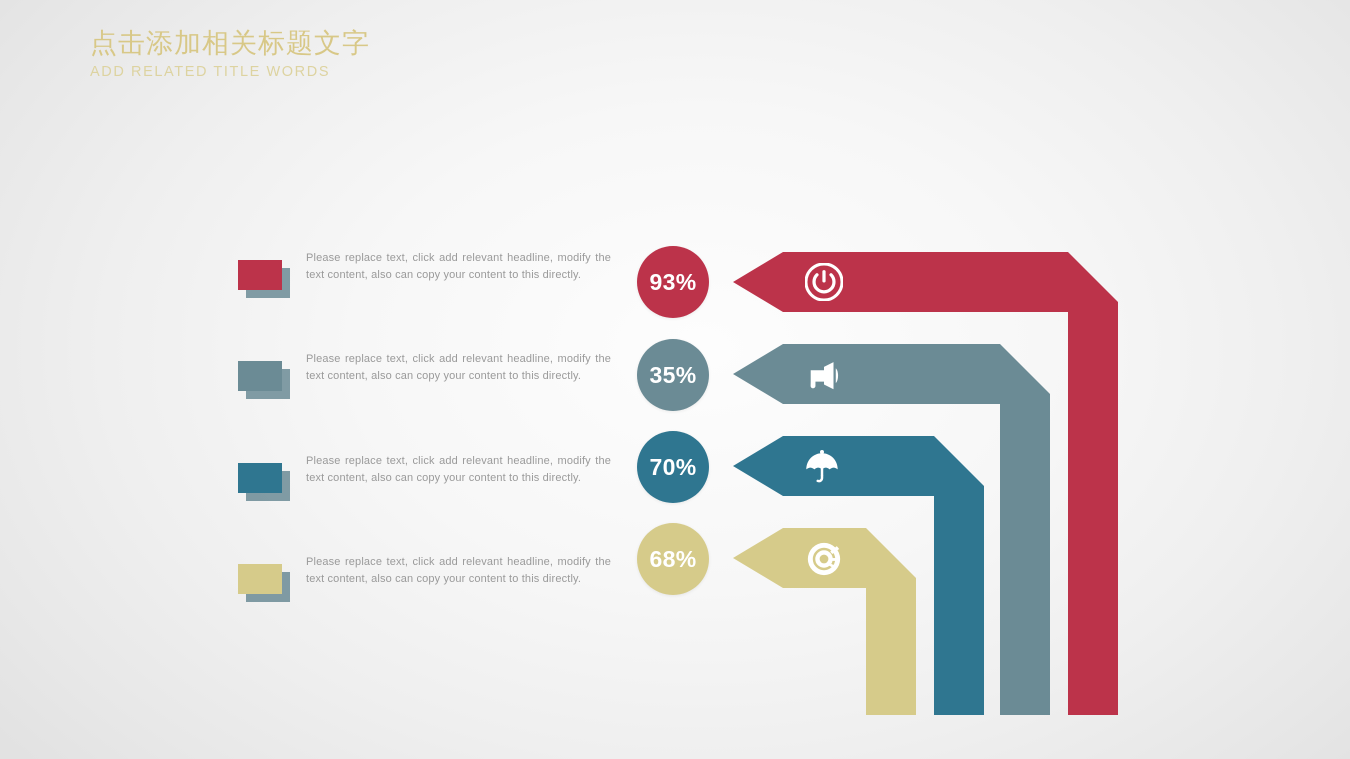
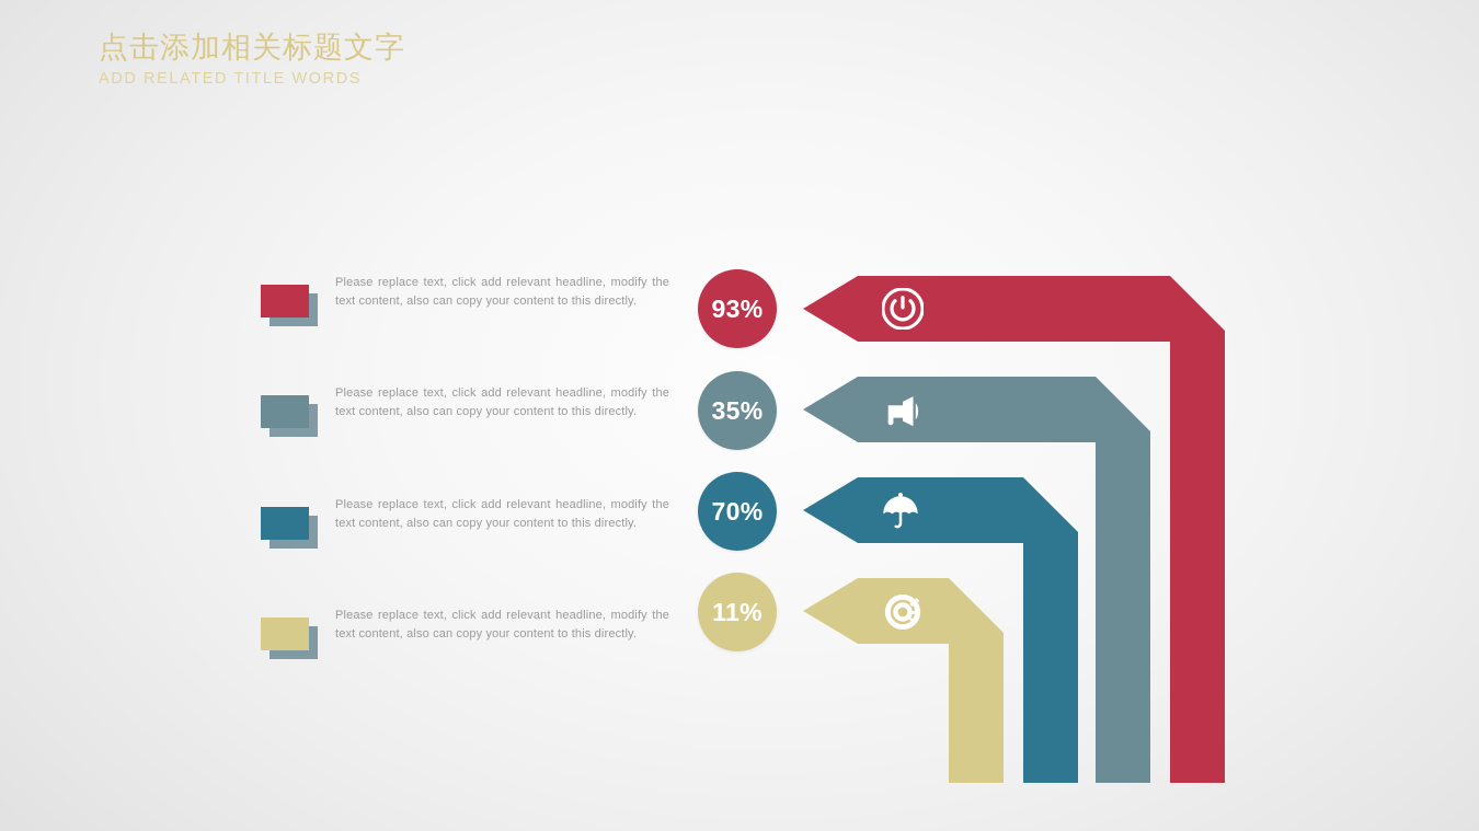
  点击添加相关标题文字
  ADD RELATED TITLE WORDS
  93%
  35%
  70%
- 68%
+ 11%
  Please replace text, click add relevant headline, modify the text content, also can copy your content to this directly.
  Please replace text, click add relevant headline, modify the text content, also can copy your content to this directly.
  Please replace text, click add relevant headline, modify the text content, also can copy your content to this directly.
  Please replace text, click add relevant headline, modify the text content, also can copy your content to this directly.
